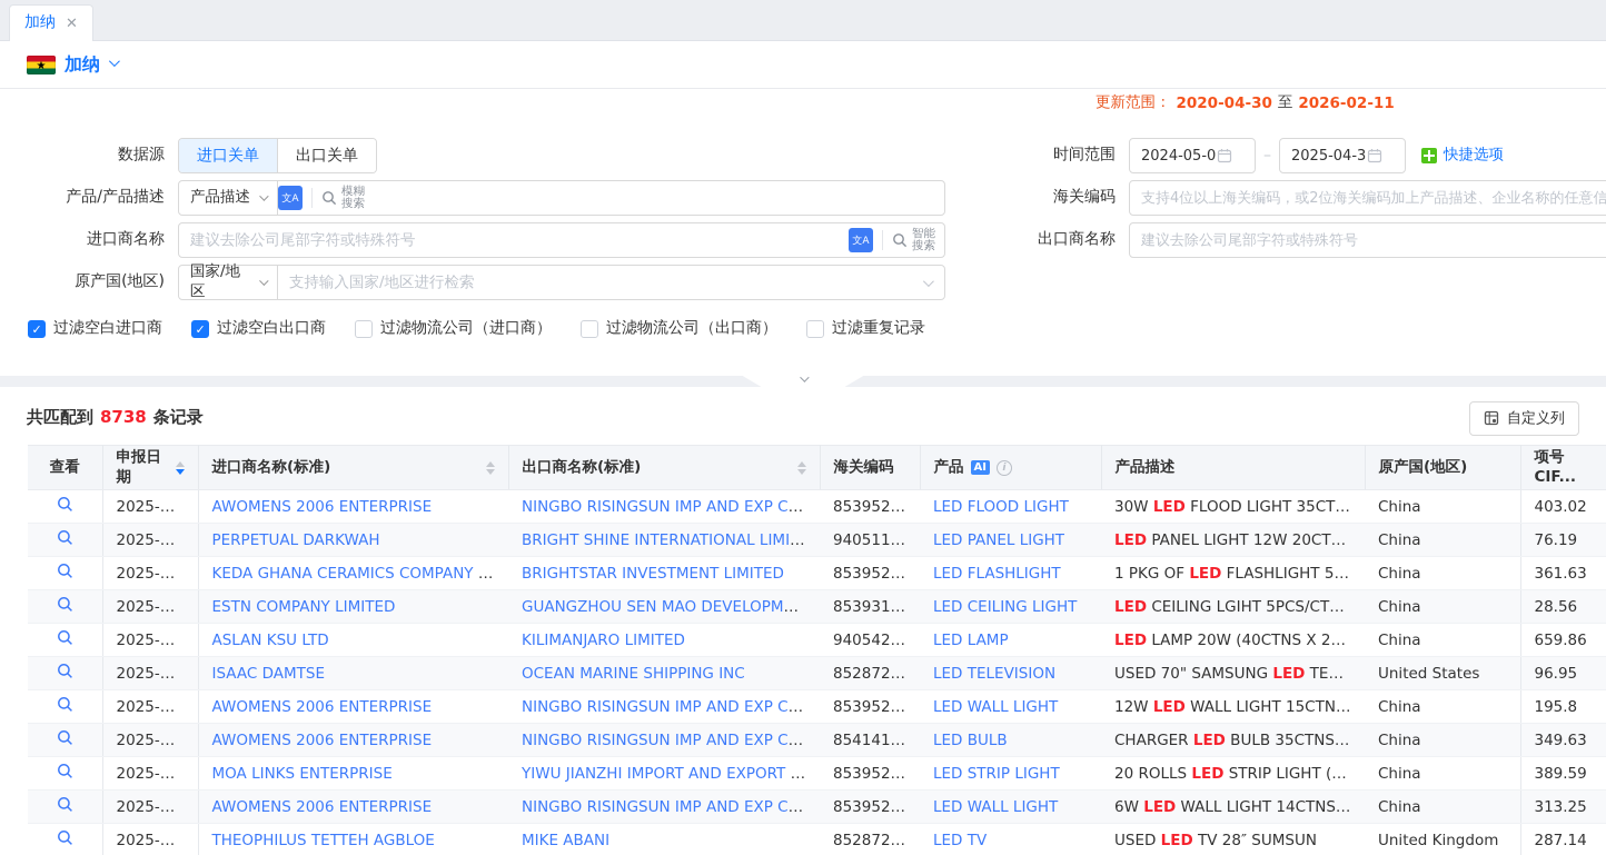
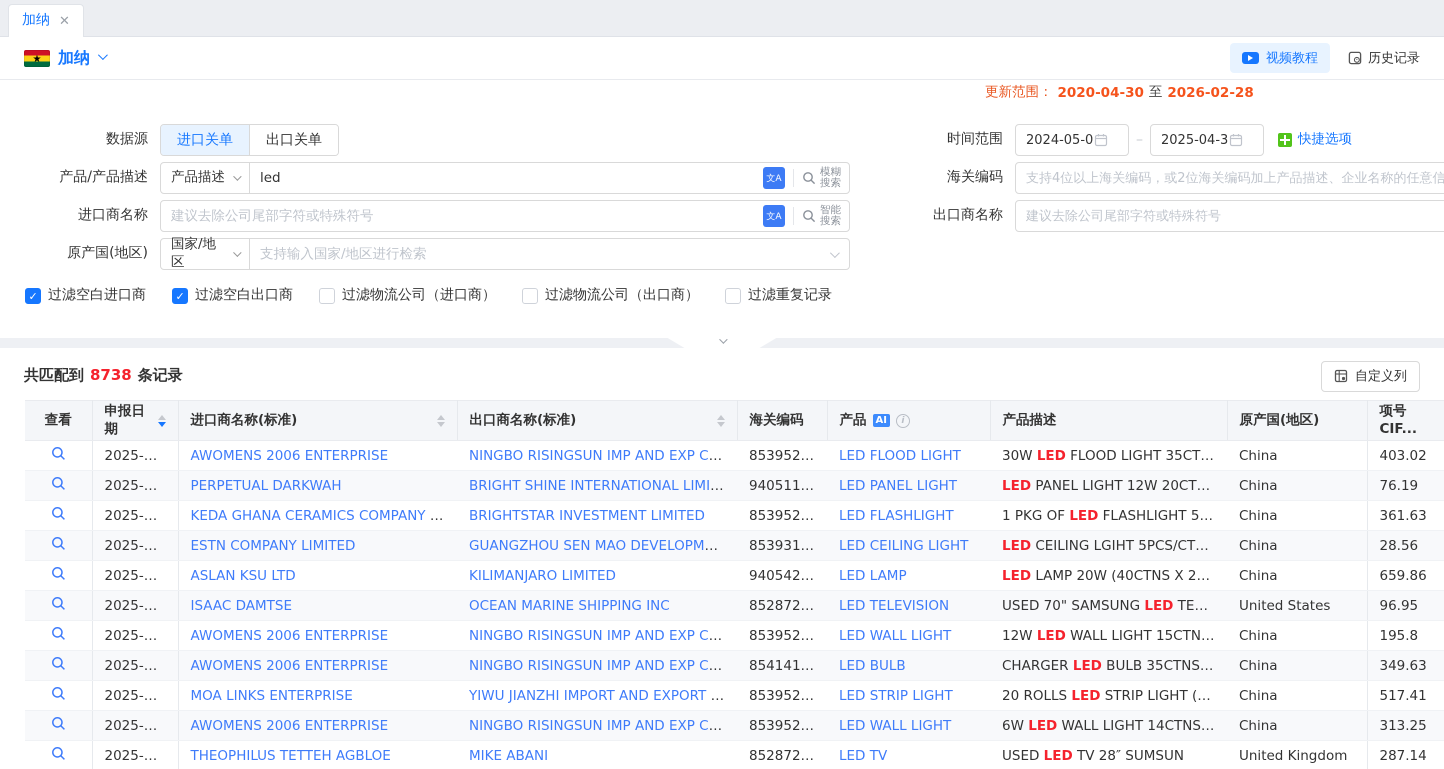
  加纳
  ✕
  ★
  加纳
+ 视频教程
+ 历史记录
  更新范围：
  2020-04-30
  至
- 2026-02-11
+ 2026-02-28
  数据源
  进口关单
  出口关单
  时间范围
  2024-05-0
  –
  2025-04-3
  快捷选项
  产品/产品描述
  产品描述
+ led
  文A
  模糊
  搜索
  海关编码
  支持4位以上海关编码，或2位海关编码加上产品描述、企业名称的任意信
  进口商名称
  建议去除公司尾部字符或特殊符号
  文A
  智能
  搜索
  出口商名称
  建议去除公司尾部字符或特殊符号
  原产国(地区)
  国家/地区
  支持输入国家/地区进行检索
  过滤空白进口商
  过滤空白出口商
  过滤物流公司（进口商）
  过滤物流公司（出口商）
  过滤重复记录
  共匹配到
  8738
  条记录
  自定义列
  查看	申报日期	进口商名称(标准)	出口商名称(标准)	海关编码	产品 AI i	产品描述	原产国(地区)	项号CIF...
  	2025-04-3	AWOMENS 2006 ENTERPRISE	NINGBO RISINGSUN IMP AND EXP CP LT	853952000	LED FLOOD LIGHT	30W LED FLOOD LIGHT 35CTNS	China	403.02
  	2025-04-3	PERPETUAL DARKWAH	BRIGHT SHINE INTERNATIONAL LIMITED	940511000	LED PANEL LIGHT	LED PANEL LIGHT 12W 20CTNS X	China	76.19
  	2025-04-3	KEDA GHANA CERAMICS COMPANY LIMI	BRIGHTSTAR INVESTMENT LIMITED	853952000	LED FLASHLIGHT	1 PKG OF LED FLASHLIGHT 50 SE	China	361.63
  	2025-04-3	ESTN COMPANY LIMITED	GUANGZHOU SEN MAO DEVELOPMENT	853931100	LED CEILING LIGHT	LED CEILING LGIHT 5PCS/CTN 10	China	28.56
  	2025-04-3	ASLAN KSU LTD	KILIMANJARO LIMITED	940542000	LED LAMP	LED LAMP 20W (40CTNS X 20PCS	China	659.86
  	2025-04-3	ISAAC DAMTSE	OCEAN MARINE SHIPPING INC	852872900	LED TELEVISION	USED 70" SAMSUNG LED TELEVI	United States	96.95
  	2025-04-3	AWOMENS 2006 ENTERPRISE	NINGBO RISINGSUN IMP AND EXP CP LT	853952000	LED WALL LIGHT	12W LED WALL LIGHT 15CTNS X	China	195.8
  	2025-04-3	AWOMENS 2006 ENTERPRISE	NINGBO RISINGSUN IMP AND EXP CP LT	854141000	LED BULB	CHARGER LED BULB 35CTNS X 5	China	349.63
- 	2025-04-3	MOA LINKS ENTERPRISE	YIWU JIANZHI IMPORT AND EXPORT CO	853952000	LED STRIP LIGHT	20 ROLLS LED STRIP LIGHT (10W	China	389.59
+ 	2025-04-3	MOA LINKS ENTERPRISE	YIWU JIANZHI IMPORT AND EXPORT CO	853952000	LED STRIP LIGHT	20 ROLLS LED STRIP LIGHT (10W	China	517.41
  	2025-04-3	AWOMENS 2006 ENTERPRISE	NINGBO RISINGSUN IMP AND EXP CP LT	853952000	LED WALL LIGHT	6W LED WALL LIGHT 14CTNS X 4	China	313.25
  	2025-04-3	THEOPHILUS TETTEH AGBLOE	MIKE ABANI	852872900	LED TV	USED LED TV 28″ SUMSUN	United Kingdom	287.14
